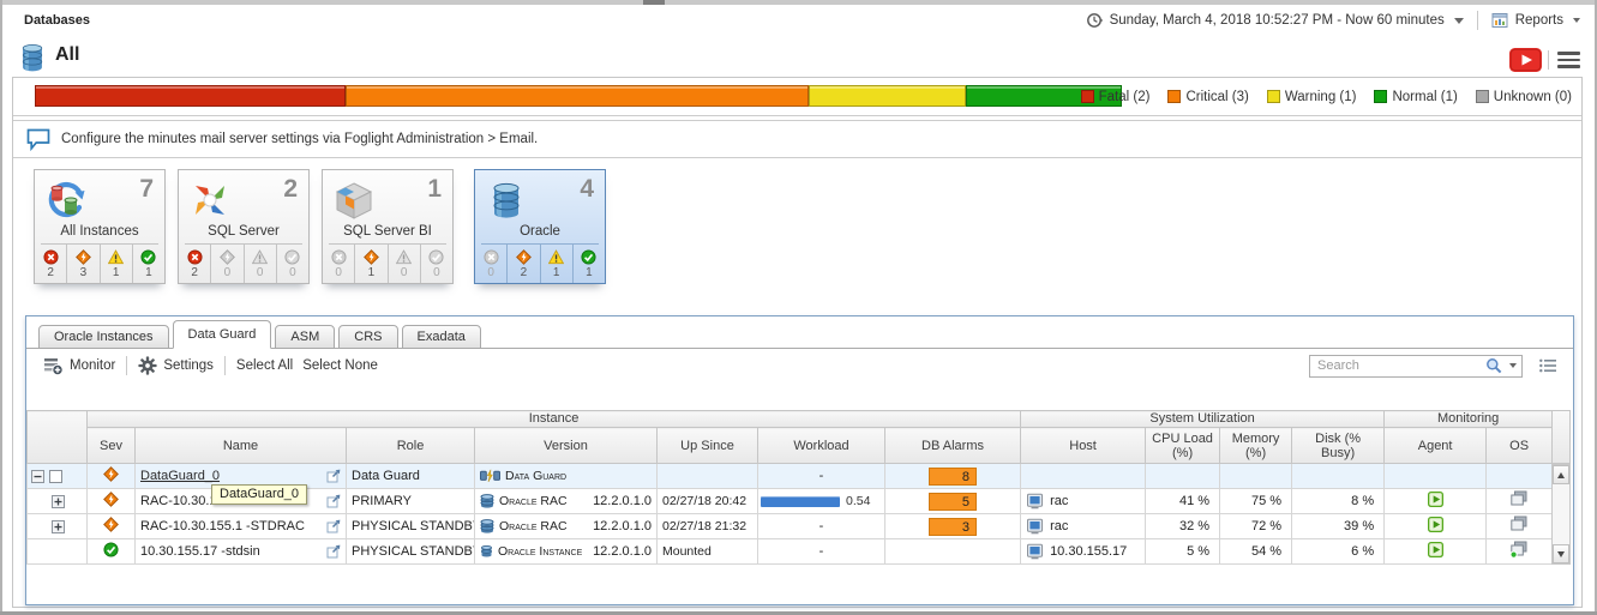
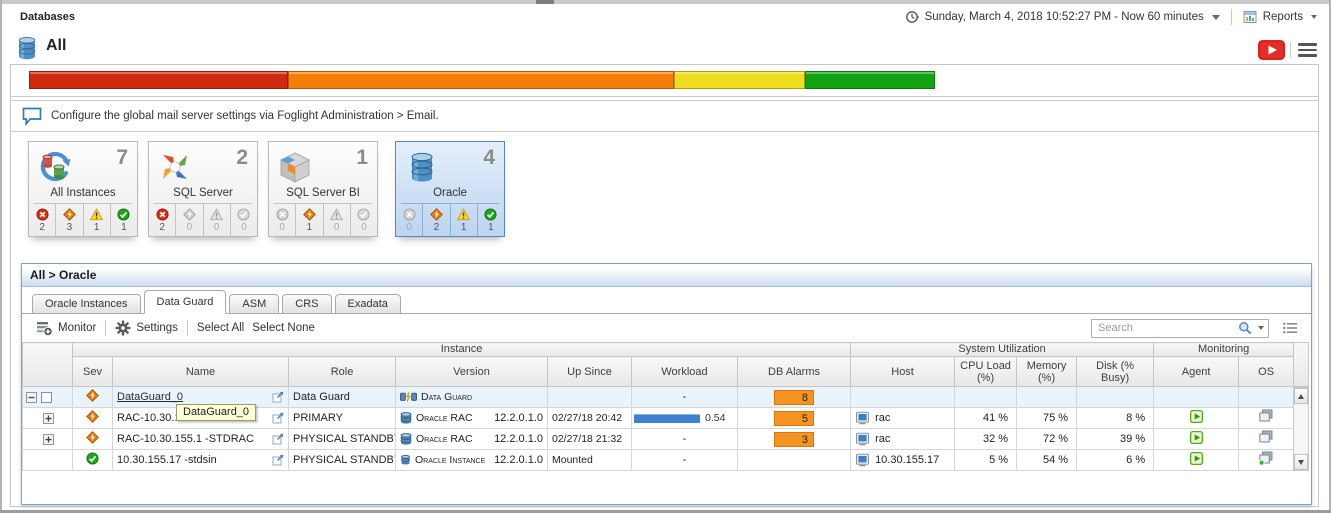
  Databases
  Sunday, March 4, 2018 10:52:27 PM - Now 60 minutes
  Reports
  All
- Fatal (2)
- Critical (3)
- Warning (1)
- Normal (1)
- Unknown (0)
- Configure the minutes mail server settings via Foglight Administration > Email.
+ Configure the global mail server settings via Foglight Administration > Email.
  7
  All Instances
  2
  3
  1
  1
  2
  SQL Server
  2
  0
  0
  0
  1
  SQL Server BI
  0
  1
  0
  0
  4
  Oracle
  0
  2
  1
  1
+ All > Oracle
  Oracle Instances
  Data Guard
  ASM
  CRS
  Exadata
  Monitor
  Settings
  Select All
  Select None
  Search
  	Instance	System Utilization	Monitoring
  Sev	Name	Role	Version	Up Since	Workload	DB Alarms	Host	CPU Load (%)	Memory (%)	Disk (% Busy)	Agent	OS
  		DataGuard_0	Data Guard	Data Guard		-	8
  		RAC-10.30.	PRIMARY	Oracle RAC 12.2.0.1.0	02/27/18 20:42	0.54	5	rac	41 %	75 %	8 %
  		RAC-10.30.155.1 -STDRAC	PHYSICAL STANDB	Oracle RAC 12.2.0.1.0	02/27/18 21:32	-	3	rac	32 %	72 %	39 %
  		10.30.155.17 -stdsin	PHYSICAL STANDB	Oracle Instance 12.2.0.1.0	Mounted	-		10.30.155.17	5 %	54 %	6 %
  DataGuard_0
